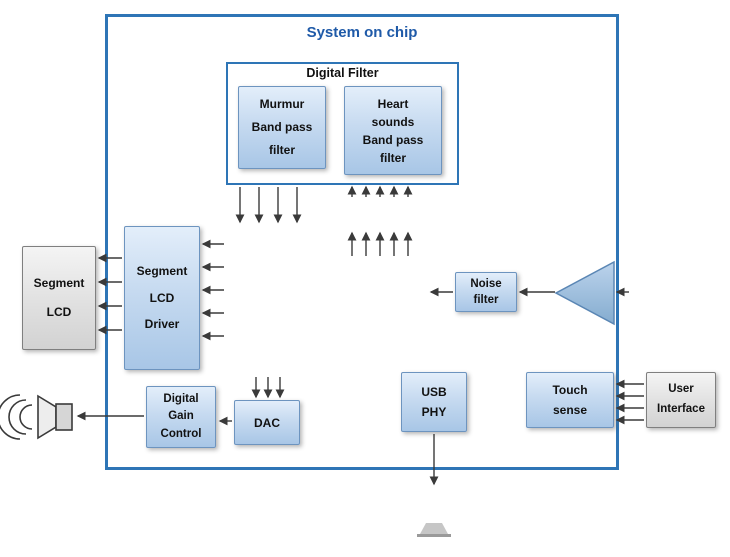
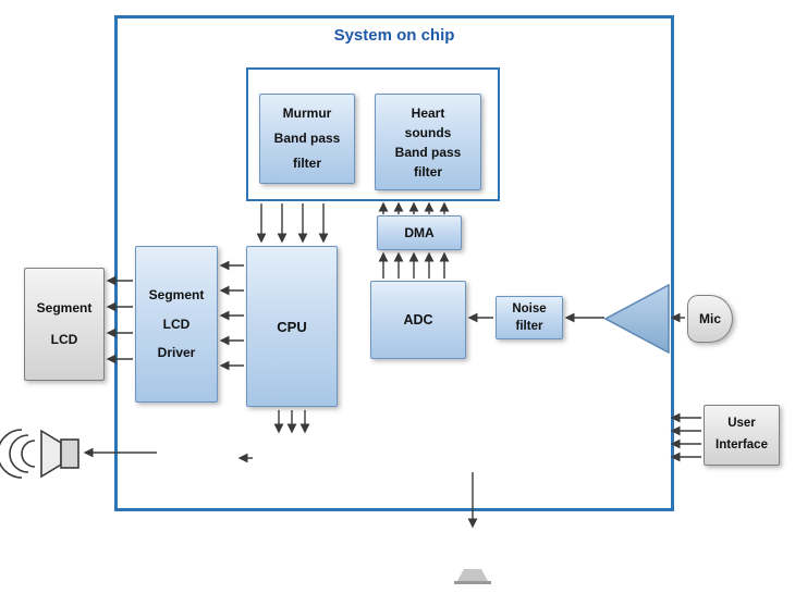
  System on chip
- Digital Filter
  Murmur
  Band pass
  filter
  Heart
  sounds
  Band pass
  filter
+ DMA
+ ADC
  Noise
  filter
+ CPU
  Segment
  LCD
  Driver
- Digital
- Gain
- Control
- DAC
- USB
- PHY
- Touch
- sense
  Segment
  LCD
  User
  Interface
+ Mic
